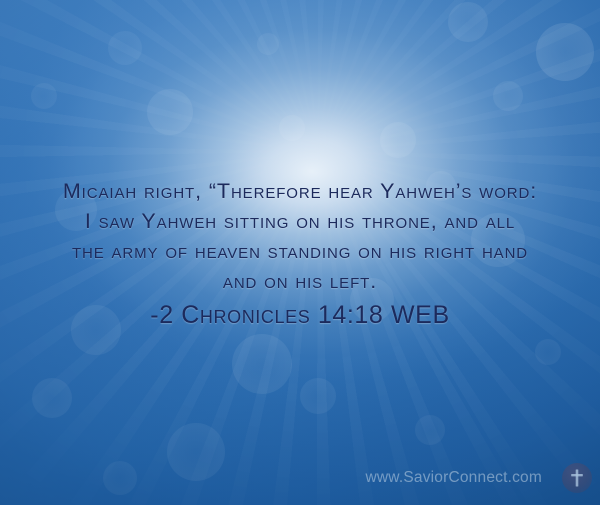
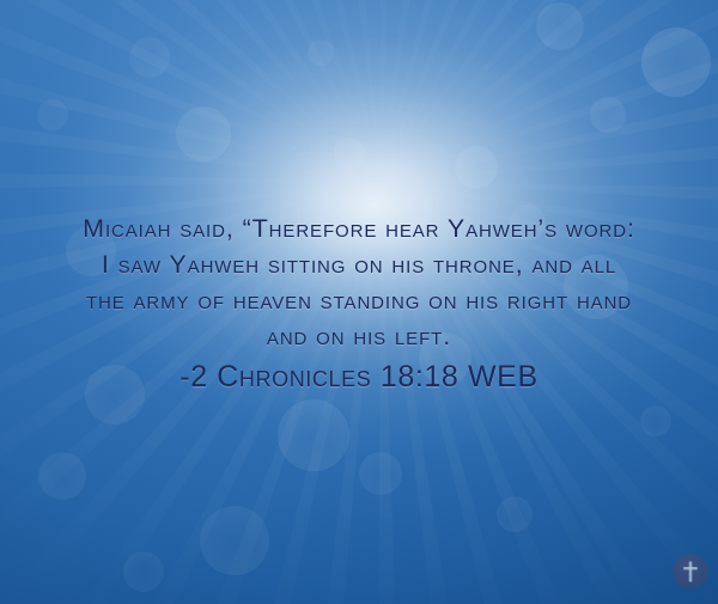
- Micaiah right, “Therefore hear Yahweh’s word:
+ Micaiah said, “Therefore hear Yahweh’s word:
  I saw Yahweh sitting on his throne, and all
  the army of heaven standing on his right hand
  and on his left.
- -2 Chronicles 14:18 WEB
+ -2 Chronicles 18:18 WEB
- www.SaviorConnect.com
